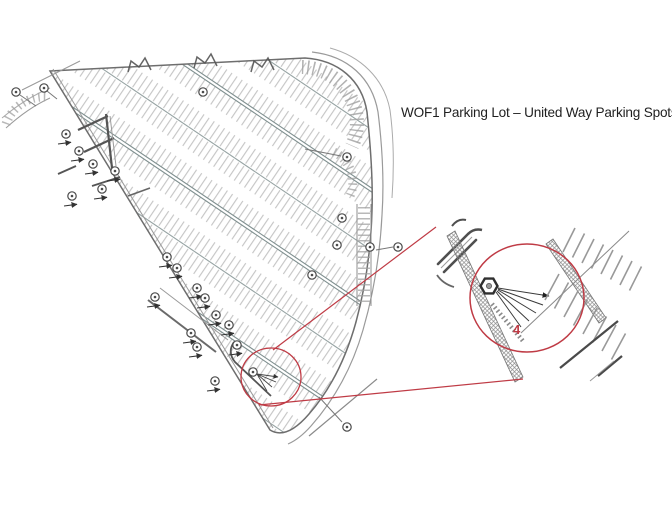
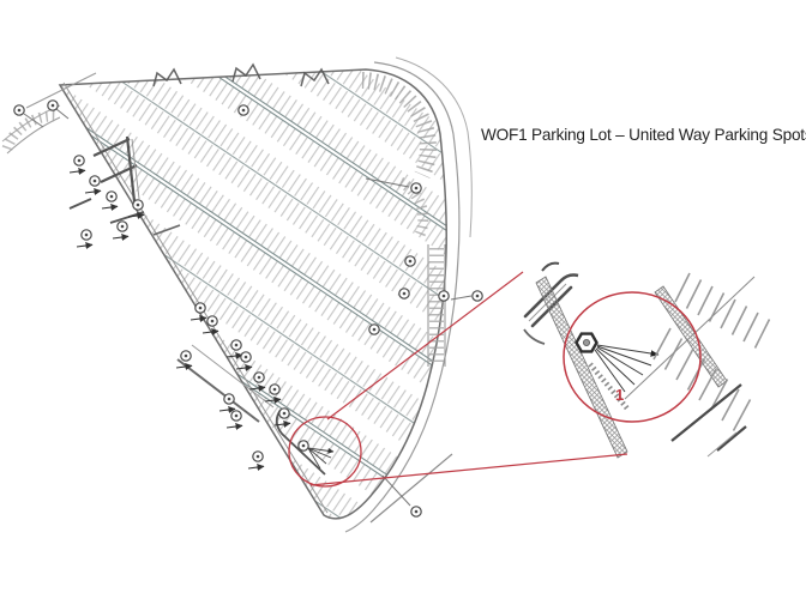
- 4
+ 1
  WOF1 Parking Lot – United Way Parking Spot
